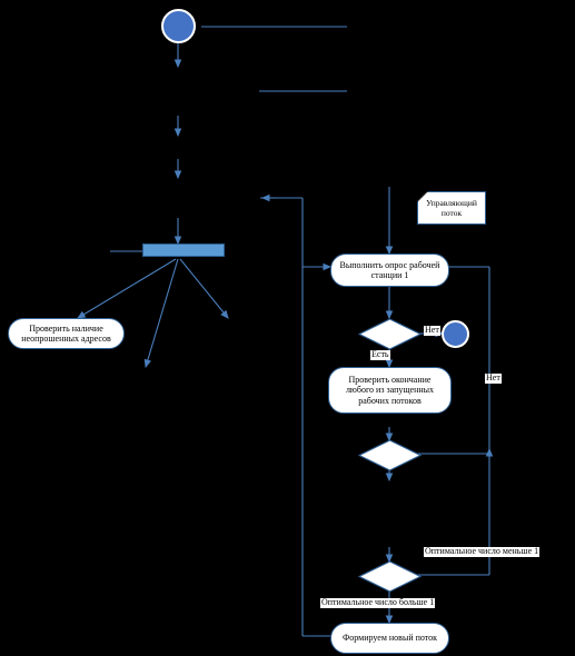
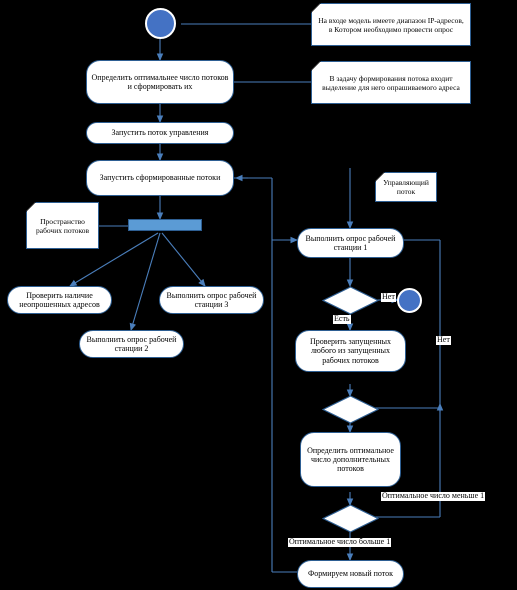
+ На входе модель имеете диапазон IP-адресов, в Котором необходимо провести опрос
+ Определить оптимальнее число потоков и сформировать их
+ В задачу формирования потока входит выделение для него опрашиваемого адреса
+ Запустить поток управления
+ Запустить сформированные потоки
+ Пространство рабочих потоков
  Проверить наличие неопрошенных адресов
+ Выполнить опрос рабочей станции 2
+ Выполнить опрос рабочей станции 3
  Управляющий поток
  Выполнить опрос рабочей станции 1
- Проверить окончание любого из запущенных рабочих потоков
+ Проверить запущенных любого из запущенных рабочих потоков
+ Определить оптимальное число дополнительных потоков
  Формируем новый поток
  Нет
  Есть
  Нет
  Оптимальное число меньше 1
  Оптимальное число больше 1
